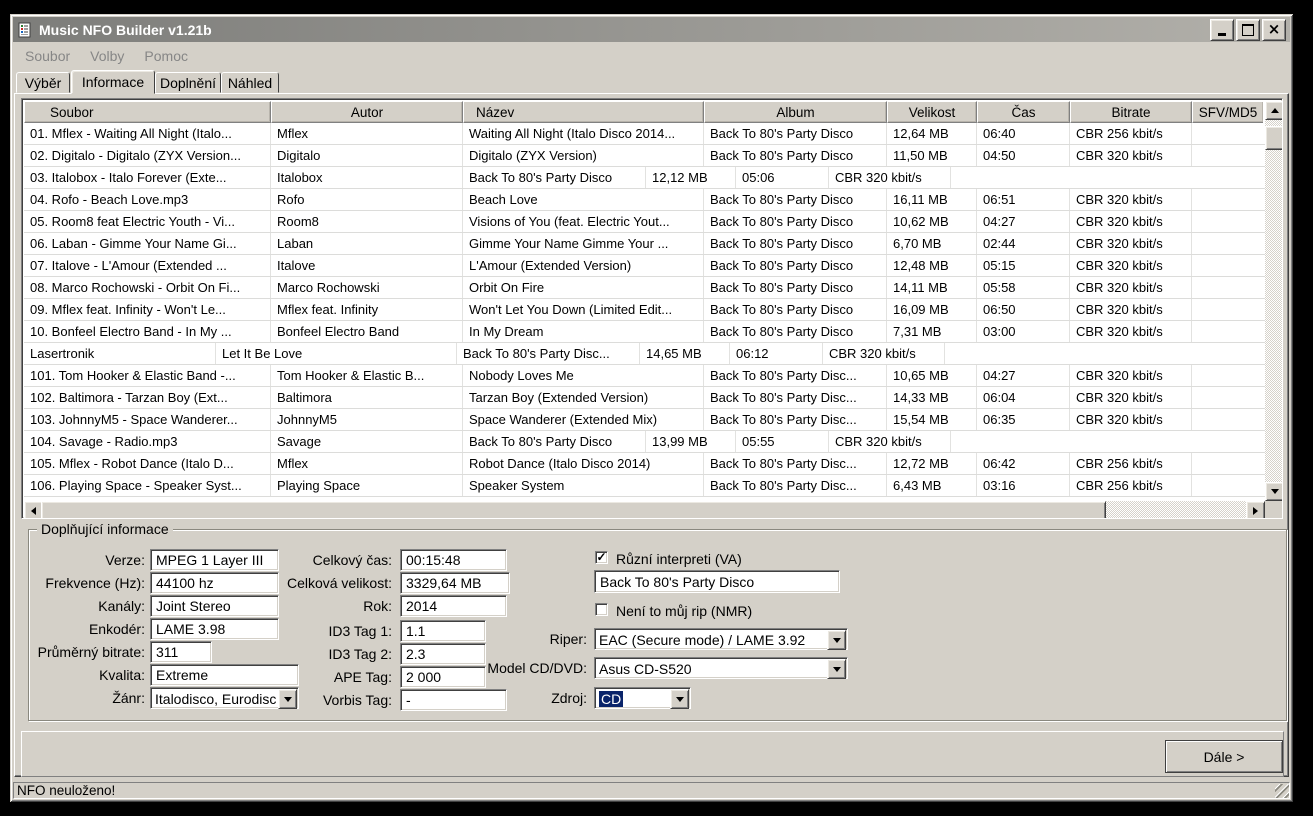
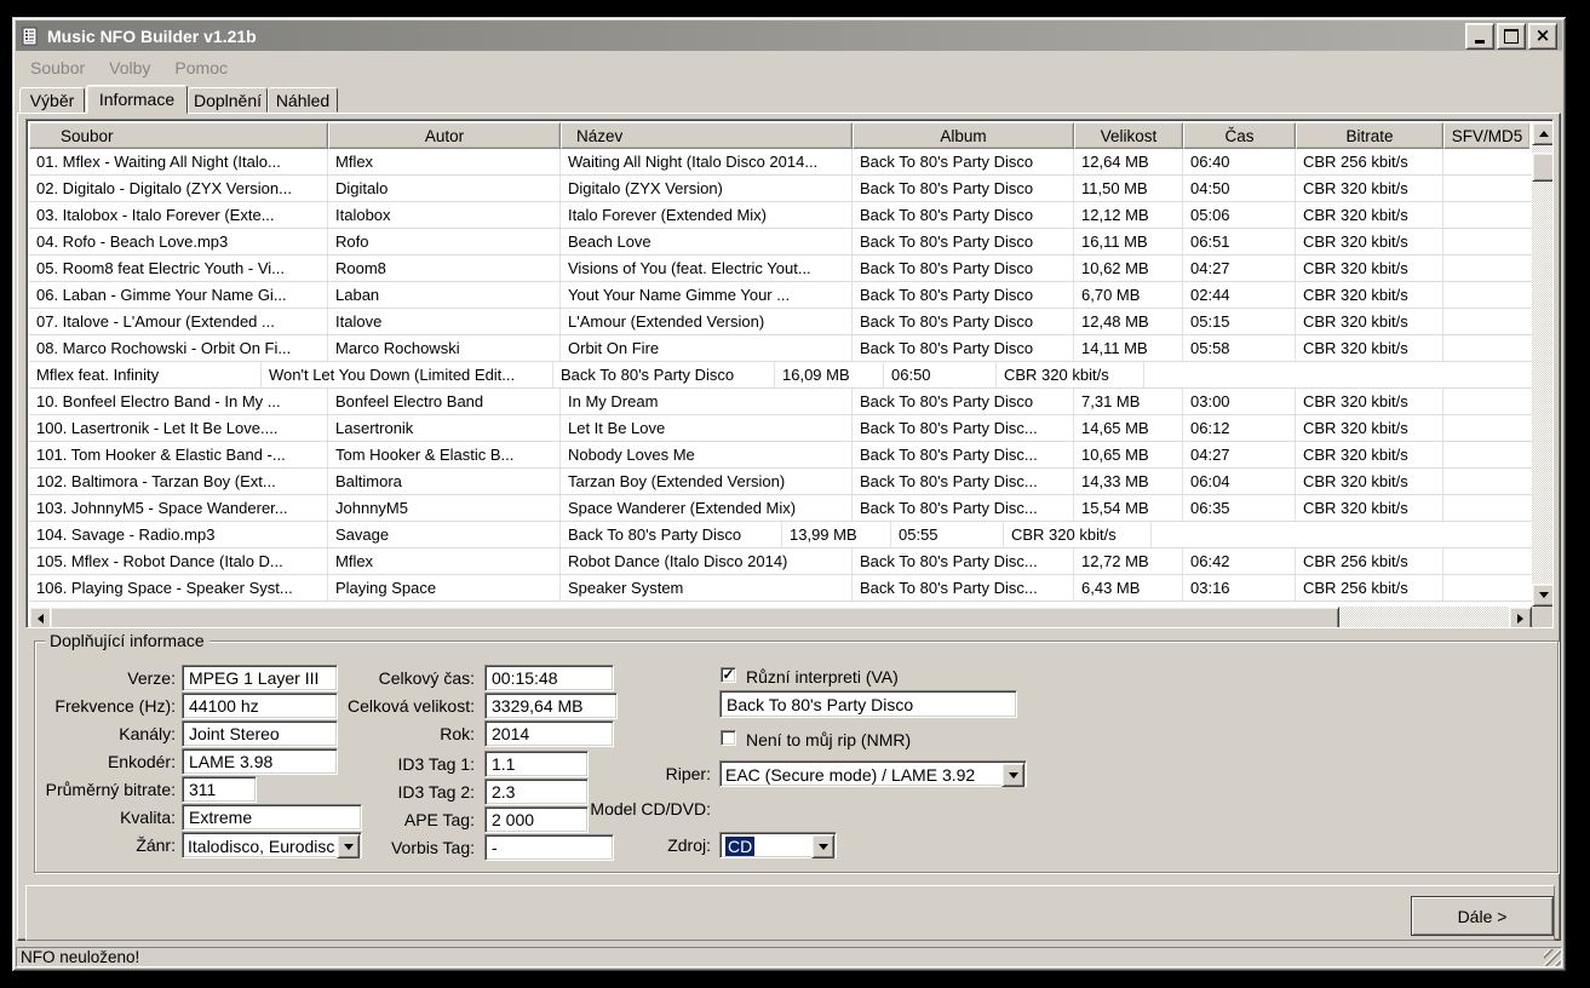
  Music NFO Builder v1.21b
  ×
  Soubor
  Volby
  Pomoc
  Výběr
  Informace
  Doplnění
  Náhled
  Soubor
  Autor
  Název
  Album
  Velikost
  Čas
  Bitrate
  SFV/MD5
  01. Mflex - Waiting All Night (Italo...
  Mflex
  Waiting All Night (Italo Disco 2014...
  Back To 80's Party Disco
  12,64 MB
  06:40
  CBR 256 kbit/s
  02. Digitalo - Digitalo (ZYX Version...
  Digitalo
  Digitalo (ZYX Version)
  Back To 80's Party Disco
  11,50 MB
  04:50
  CBR 320 kbit/s
  03. Italobox - Italo Forever (Exte...
  Italobox
+ Italo Forever (Extended Mix)
  Back To 80's Party Disco
  12,12 MB
  05:06
  CBR 320 kbit/s
  04. Rofo - Beach Love.mp3
  Rofo
  Beach Love
  Back To 80's Party Disco
  16,11 MB
  06:51
  CBR 320 kbit/s
  05. Room8 feat Electric Youth - Vi...
  Room8
  Visions of You (feat. Electric Yout...
  Back To 80's Party Disco
  10,62 MB
  04:27
  CBR 320 kbit/s
  06. Laban - Gimme Your Name Gi...
  Laban
- Gimme Your Name Gimme Your ...
+ Yout Your Name Gimme Your ...
  Back To 80's Party Disco
  6,70 MB
  02:44
  CBR 320 kbit/s
  07. Italove - L'Amour (Extended ...
  Italove
  L'Amour (Extended Version)
  Back To 80's Party Disco
  12,48 MB
  05:15
  CBR 320 kbit/s
  08. Marco Rochowski - Orbit On Fi...
  Marco Rochowski
  Orbit On Fire
  Back To 80's Party Disco
  14,11 MB
  05:58
  CBR 320 kbit/s
- 09. Mflex feat. Infinity - Won't Le...
  Mflex feat. Infinity
  Won't Let You Down (Limited Edit...
  Back To 80's Party Disco
  16,09 MB
  06:50
  CBR 320 kbit/s
  10. Bonfeel Electro Band - In My ...
  Bonfeel Electro Band
  In My Dream
  Back To 80's Party Disco
  7,31 MB
  03:00
  CBR 320 kbit/s
+ 100. Lasertronik - Let It Be Love....
  Lasertronik
  Let It Be Love
  Back To 80's Party Disc...
  14,65 MB
  06:12
  CBR 320 kbit/s
  101. Tom Hooker & Elastic Band -...
  Tom Hooker & Elastic B...
  Nobody Loves Me
  Back To 80's Party Disc...
  10,65 MB
  04:27
  CBR 320 kbit/s
  102. Baltimora - Tarzan Boy (Ext...
  Baltimora
  Tarzan Boy (Extended Version)
  Back To 80's Party Disc...
  14,33 MB
  06:04
  CBR 320 kbit/s
  103. JohnnyM5 - Space Wanderer...
  JohnnyM5
  Space Wanderer (Extended Mix)
  Back To 80's Party Disc...
  15,54 MB
  06:35
  CBR 320 kbit/s
  104. Savage - Radio.mp3
  Savage
  Back To 80's Party Disco
  13,99 MB
  05:55
  CBR 320 kbit/s
  105. Mflex - Robot Dance (Italo D...
  Mflex
  Robot Dance (Italo Disco 2014)
  Back To 80's Party Disc...
  12,72 MB
  06:42
  CBR 256 kbit/s
  106. Playing Space - Speaker Syst...
  Playing Space
  Speaker System
  Back To 80's Party Disc...
  6,43 MB
  03:16
  CBR 256 kbit/s
  Doplňující informace
  Verze:
  MPEG 1 Layer III
  Frekvence (Hz):
  44100 hz
  Kanály:
  Joint Stereo
  Enkodér:
  LAME 3.98
  Průměrný bitrate:
  311
  Kvalita:
  Extreme
  Žánr:
  Italodisco, Eurodisc
  Celkový čas:
  00:15:48
  Celková velikost:
  3329,64 MB
  Rok:
  2014
  ID3 Tag 1:
  1.1
  ID3 Tag 2:
  2.3
  APE Tag:
  2 000
  Vorbis Tag:
  -
  Různí interpreti (VA)
  Back To 80's Party Disco
  Není to můj rip (NMR)
  Riper:
  EAC (Secure mode) / LAME 3.92
  Model CD/DVD:
- Asus CD-S520
  Zdroj:
  CD
  Dále >
  NFO neuloženo!
